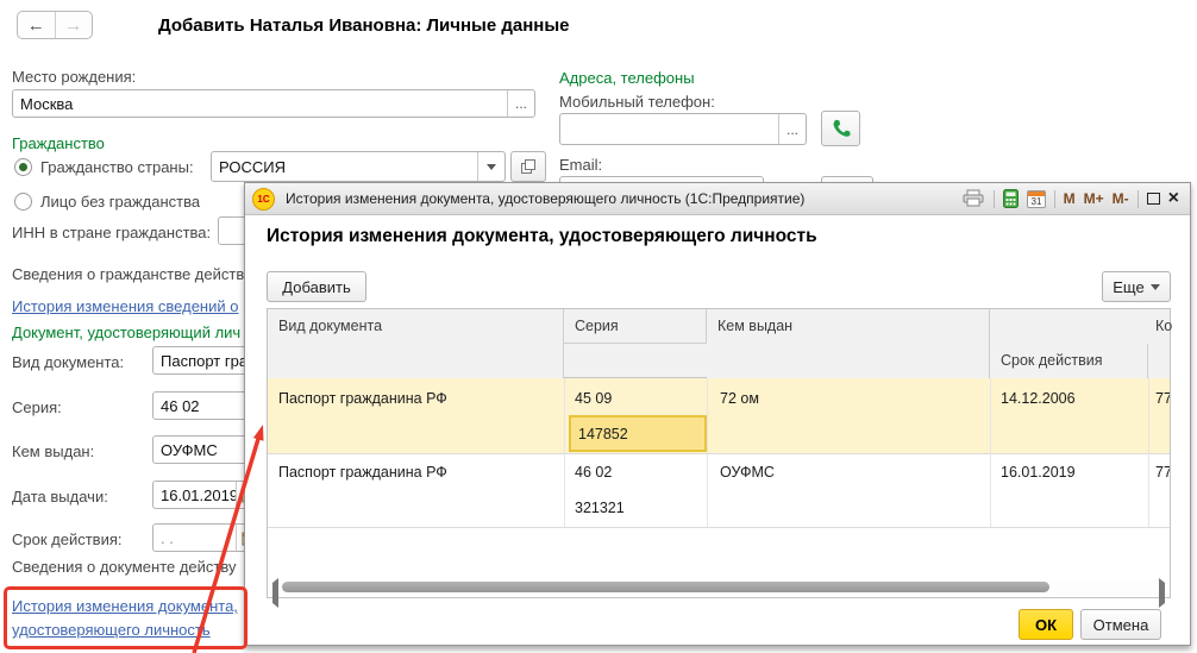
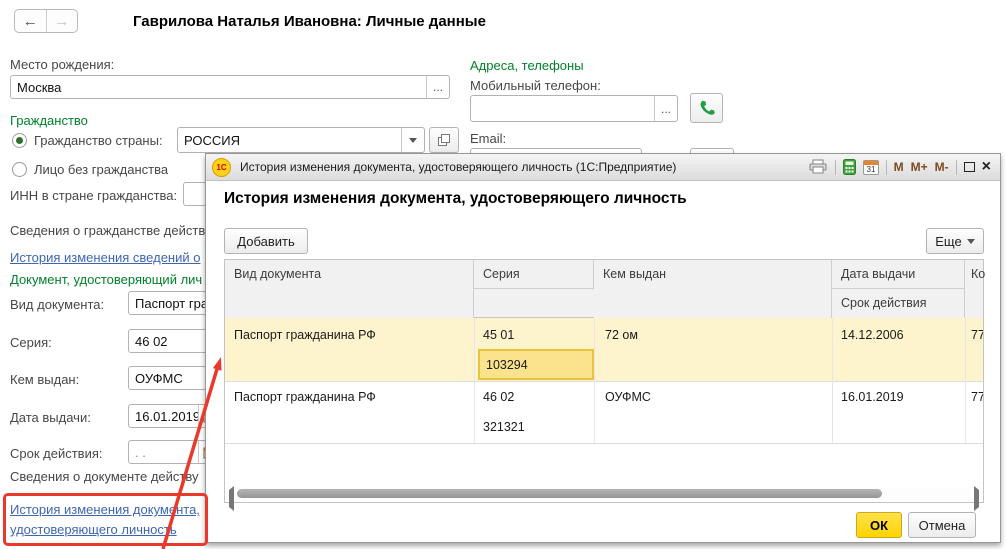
  ←
  →
- Добавить Наталья Ивановна: Личные данные
+ Гаврилова Наталья Ивановна: Личные данные
  Место рождения:
  Москва
  ...
  Гражданство
  Гражданство страны:
  РОССИЯ
  Лицо без гражданства
  ИНН в стране гражданства:
  Сведения о гражданстве действ
  История изменения сведений о
  Документ, удостоверяющий лич
  Вид документа:
  Паспорт гр
  Серия:
  46 02
  Кем выдан:
  ОУФМС
  Дата выдачи:
  16.01.2019
  Срок действия:
  . .
  Сведения о документе действу
  История изменения документа,
  удостоверяющего личность
  Адреса, телефоны
  Мобильный телефон:
  ...
  Email:
  1С
  История изменения документа, удостоверяющего личность (1С:Предприятие)
  31
  M
  M+
  M-
  ×
  История изменения документа, удостоверяющего личность
  Добавить
  Еще
  Вид документа
  Серия
  Кем выдан
+ Дата выдачи
  Срок действия
  Ко
  Паспорт гражданина РФ
- 45 09
+ 45 01
  72 ом
  14.12.2006
  77
- 147852
+ 103294
  Паспорт гражданина РФ
  46 02
  321321
  ОУФМС
  16.01.2019
  77
  ОК
  Отмена
